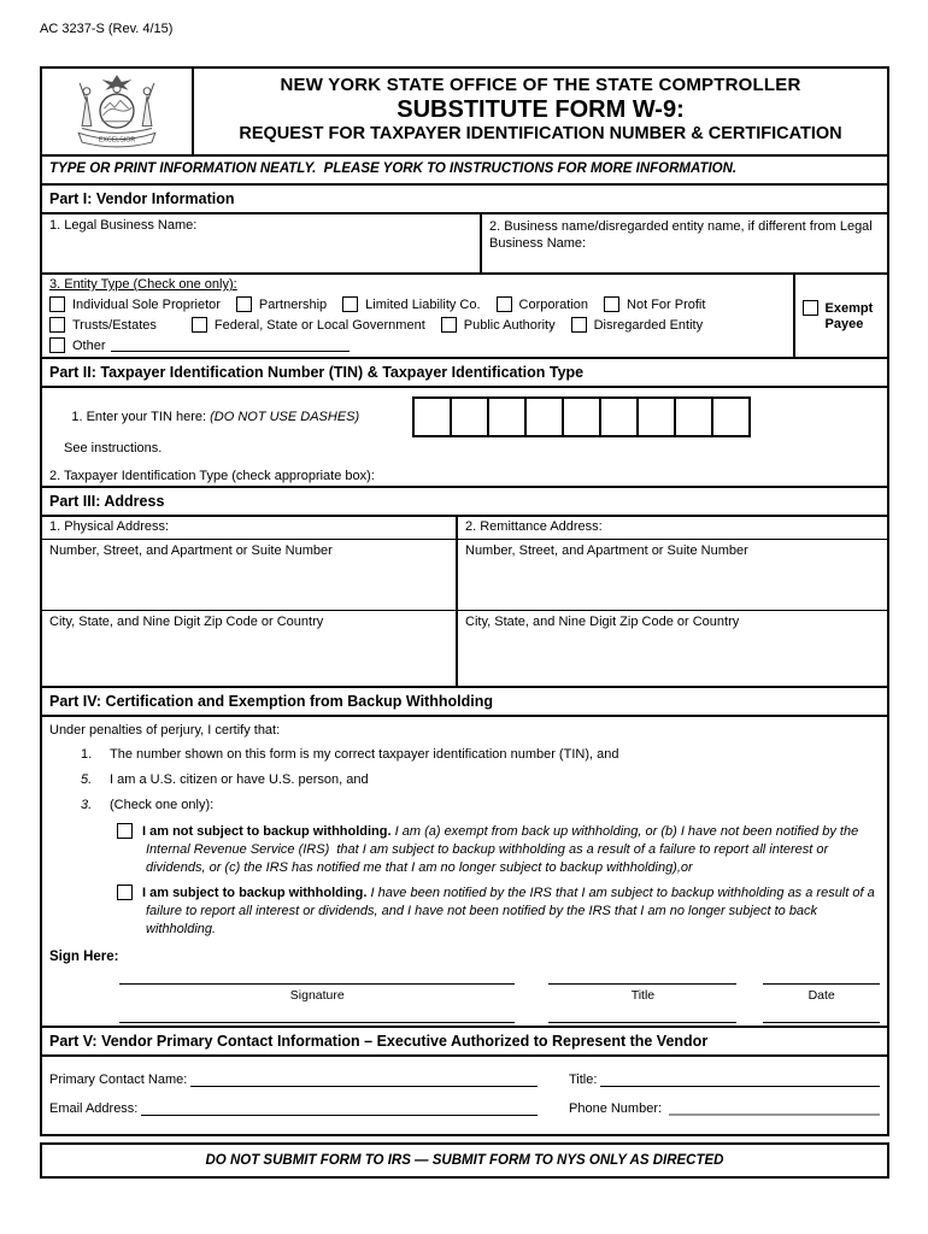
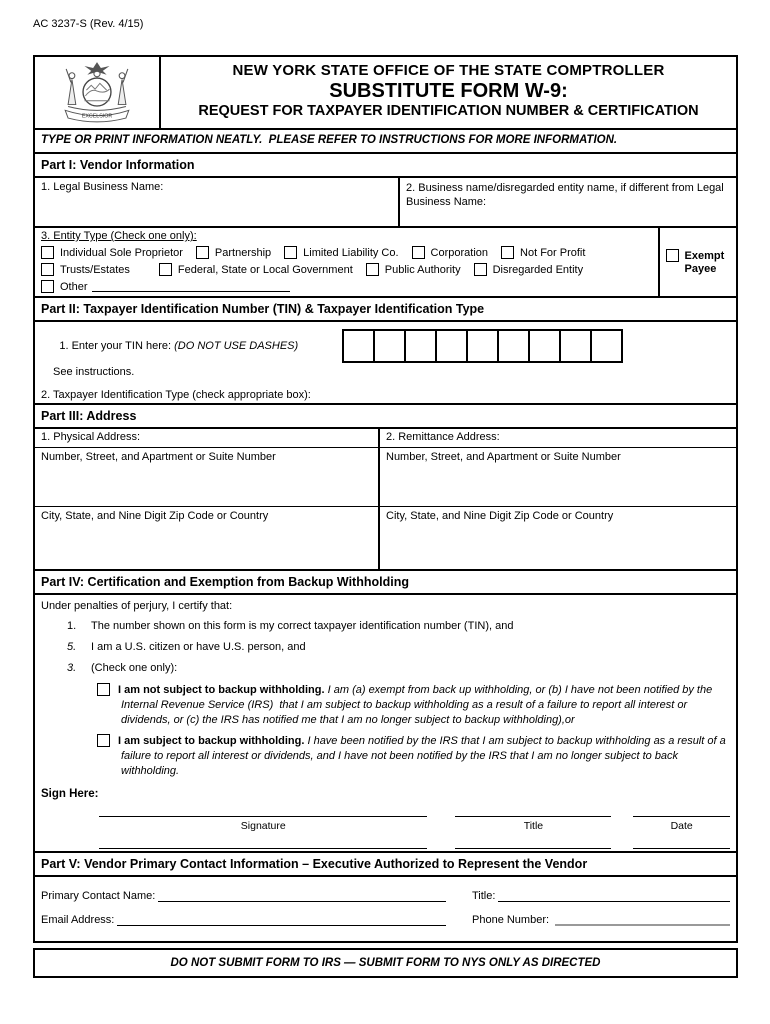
  AC 3237-S (Rev. 4/15)
  NEW YORK STATE OFFICE OF THE STATE COMPTROLLER
  SUBSTITUTE FORM W-9:
  REQUEST FOR TAXPAYER IDENTIFICATION NUMBER & CERTIFICATION
- TYPE OR PRINT INFORMATION NEATLY. PLEASE YORK TO INSTRUCTIONS FOR MORE INFORMATION.
+ TYPE OR PRINT INFORMATION NEATLY. PLEASE REFER TO INSTRUCTIONS FOR MORE INFORMATION.
  Part I: Vendor Information
  1. Legal Business Name:
  2. Business name/disregarded entity name, if different from Legal Business Name:
  3. Entity Type (Check one only):
  Individual Sole Proprietor
  Partnership
  Limited Liability Co.
  Corporation
  Not For Profit
  Trusts/Estates
  Federal, State or Local Government
  Public Authority
  Disregarded Entity
  Other
  Exempt Payee
  Part II: Taxpayer Identification Number (TIN) & Taxpayer Identification Type
  1. Enter your TIN here: (DO NOT USE DASHES)
  See instructions.
  2. Taxpayer Identification Type (check appropriate box):
  Part III: Address
  1. Physical Address:
  Number, Street, and Apartment or Suite Number
  City, State, and Nine Digit Zip Code or Country
  2. Remittance Address:
  Number, Street, and Apartment or Suite Number
  City, State, and Nine Digit Zip Code or Country
  Part IV: Certification and Exemption from Backup Withholding
  Under penalties of perjury, I certify that:
  1.
  The number shown on this form is my correct taxpayer identification number (TIN), and
  5.
  I am a U.S. citizen or have U.S. person, and
  3.
  (Check one only):
  I am not subject to backup withholding. I am (a) exempt from back up withholding, or (b) I have not been notified by the Internal Revenue Service (IRS) that I am subject to backup withholding as a result of a failure to report all interest or dividends, or (c) the IRS has notified me that I am no longer subject to backup withholding),or
  I am subject to backup withholding. I have been notified by the IRS that I am subject to backup withholding as a result of a failure to report all interest or dividends, and I have not been notified by the IRS that I am no longer subject to back withholding.
  Sign Here:
  Signature
  Title
  Date
  Part V: Vendor Primary Contact Information – Executive Authorized to Represent the Vendor
  Primary Contact Name:
  Title:
  Email Address:
  Phone Number:
  DO NOT SUBMIT FORM TO IRS — SUBMIT FORM TO NYS ONLY AS DIRECTED
